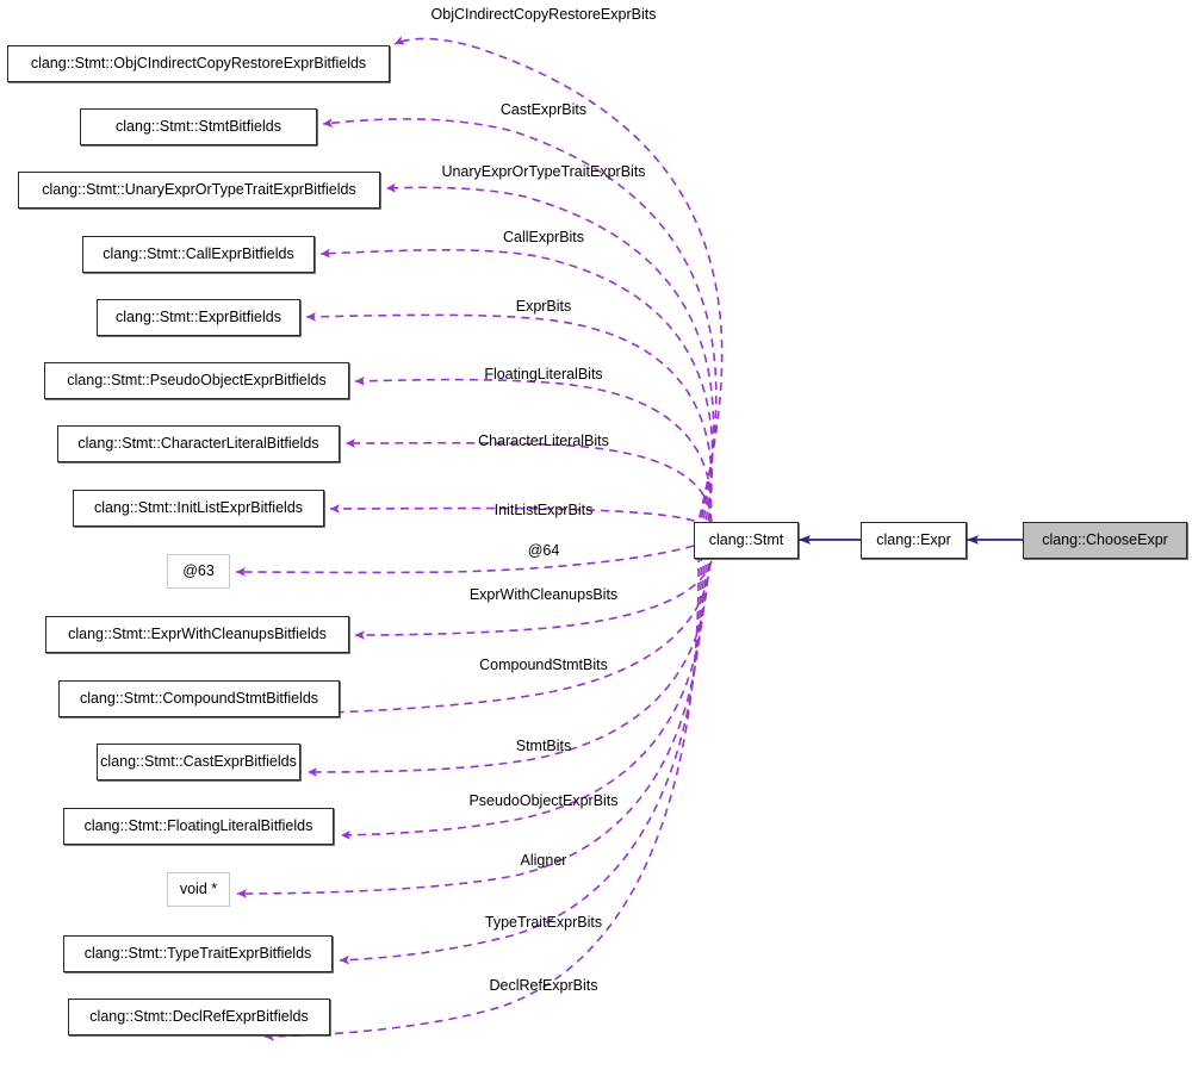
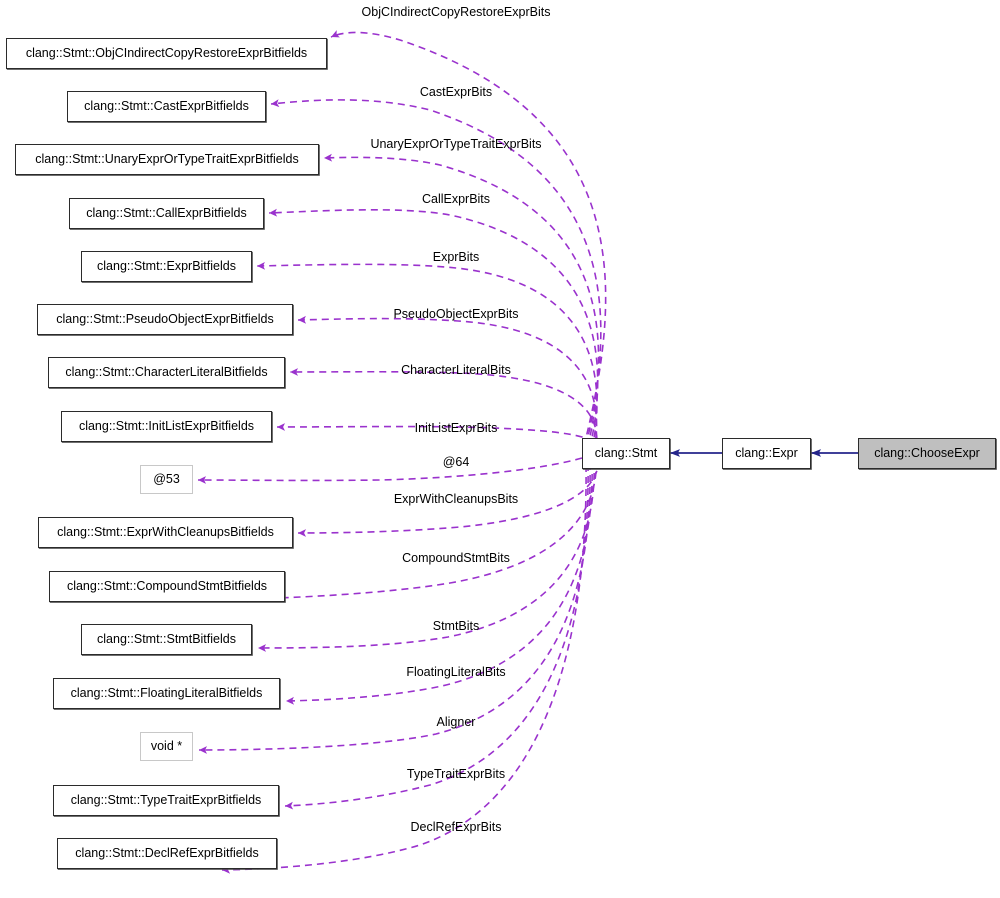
  clang::Stmt::ObjCIndirectCopyRestoreExprBitfields
- clang::Stmt::StmtBitfields
+ clang::Stmt::CastExprBitfields
  clang::Stmt::UnaryExprOrTypeTraitExprBitfields
  clang::Stmt::CallExprBitfields
  clang::Stmt::ExprBitfields
  clang::Stmt::PseudoObjectExprBitfields
  clang::Stmt::CharacterLiteralBitfields
  clang::Stmt::InitListExprBitfields
- @63
+ @53
  clang::Stmt::ExprWithCleanupsBitfields
  clang::Stmt::CompoundStmtBitfields
- clang::Stmt::CastExprBitfields
+ clang::Stmt::StmtBitfields
  clang::Stmt::FloatingLiteralBitfields
  void *
  clang::Stmt::TypeTraitExprBitfields
  clang::Stmt::DeclRefExprBitfields
  clang::Stmt
  clang::Expr
  clang::ChooseExpr
  ObjCIndirectCopyRestoreExprBits
  CastExprBits
  UnaryExprOrTypeTraitExprBits
  CallExprBits
  ExprBits
- FloatingLiteralBits
+ PseudoObjectExprBits
  CharacterLiteralBits
  InitListExprBits
  @64
  ExprWithCleanupsBits
  CompoundStmtBits
  StmtBits
- PseudoObjectExprBits
+ FloatingLiteralBits
  Aligner
  TypeTraitExprBits
  DeclRefExprBits
